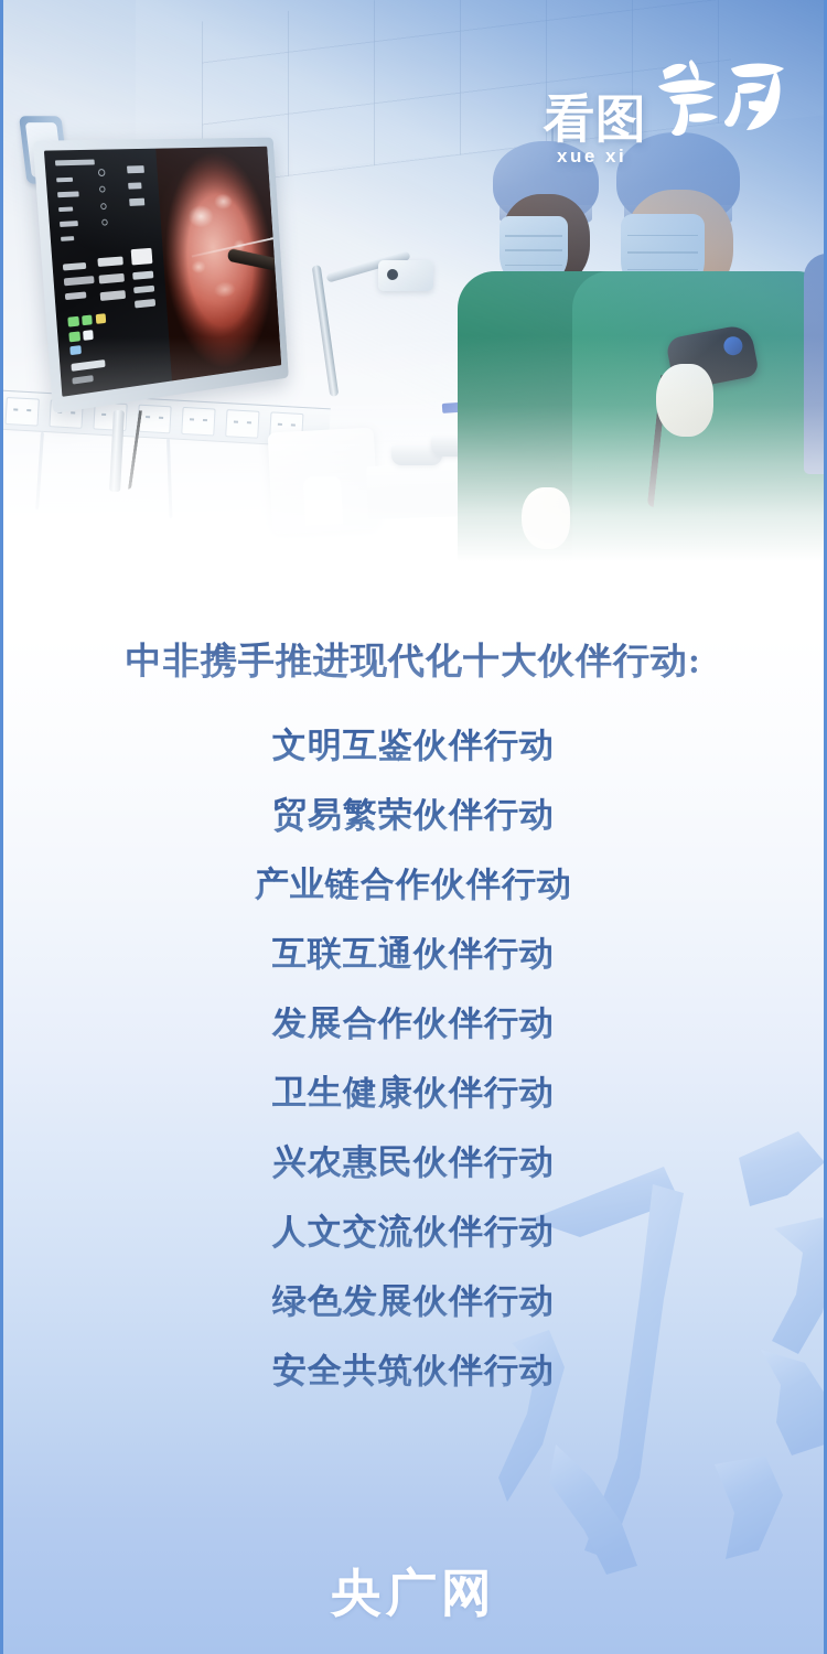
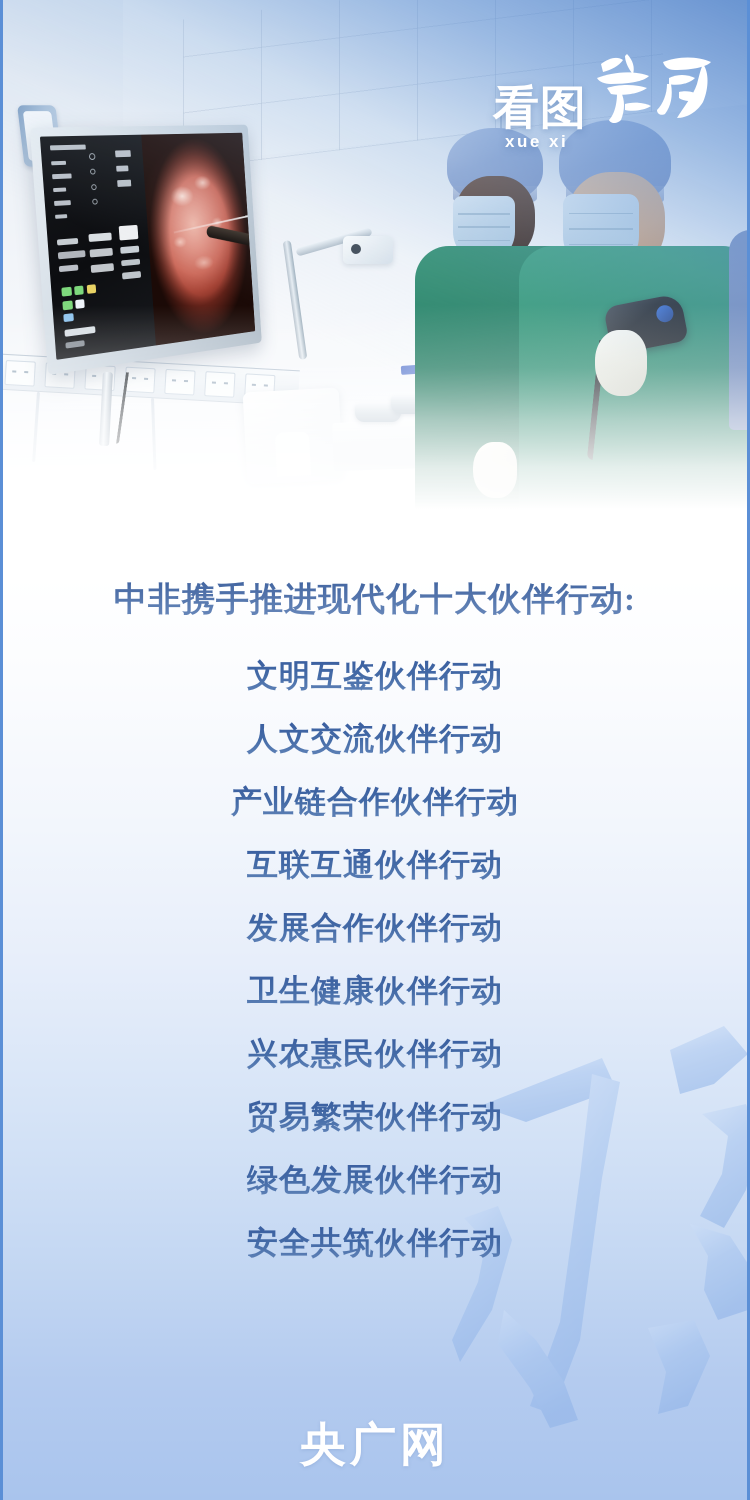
  看图
  xue xi
  中非携手推进现代化十大伙伴行动:
  文明互鉴伙伴行动
- 贸易繁荣伙伴行动
+ 人文交流伙伴行动
  产业链合作伙伴行动
  互联互通伙伴行动
  发展合作伙伴行动
  卫生健康伙伴行动
  兴农惠民伙伴行动
- 人文交流伙伴行动
+ 贸易繁荣伙伴行动
  绿色发展伙伴行动
  安全共筑伙伴行动
  央广网
